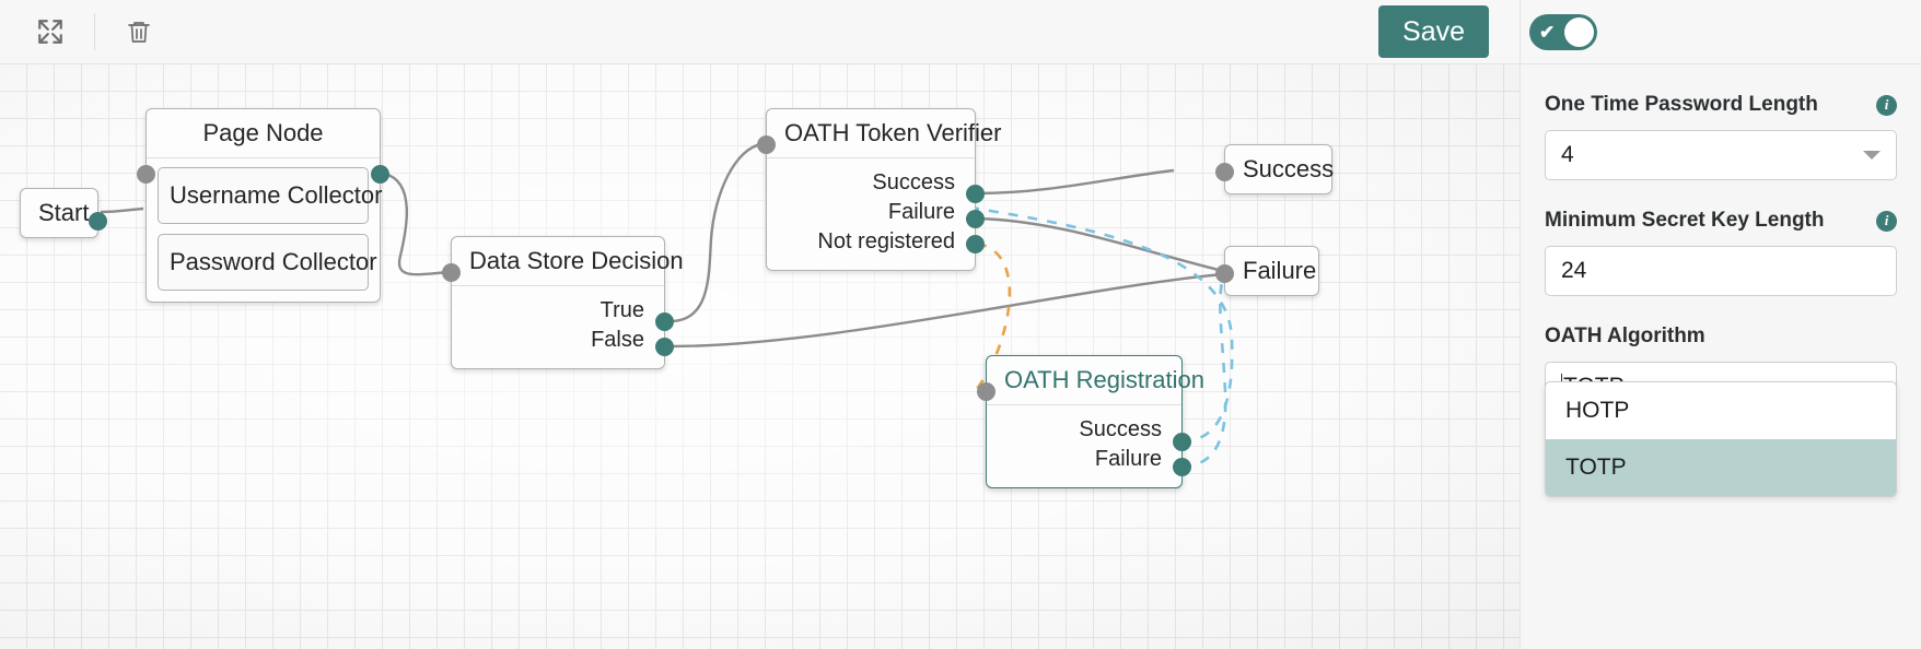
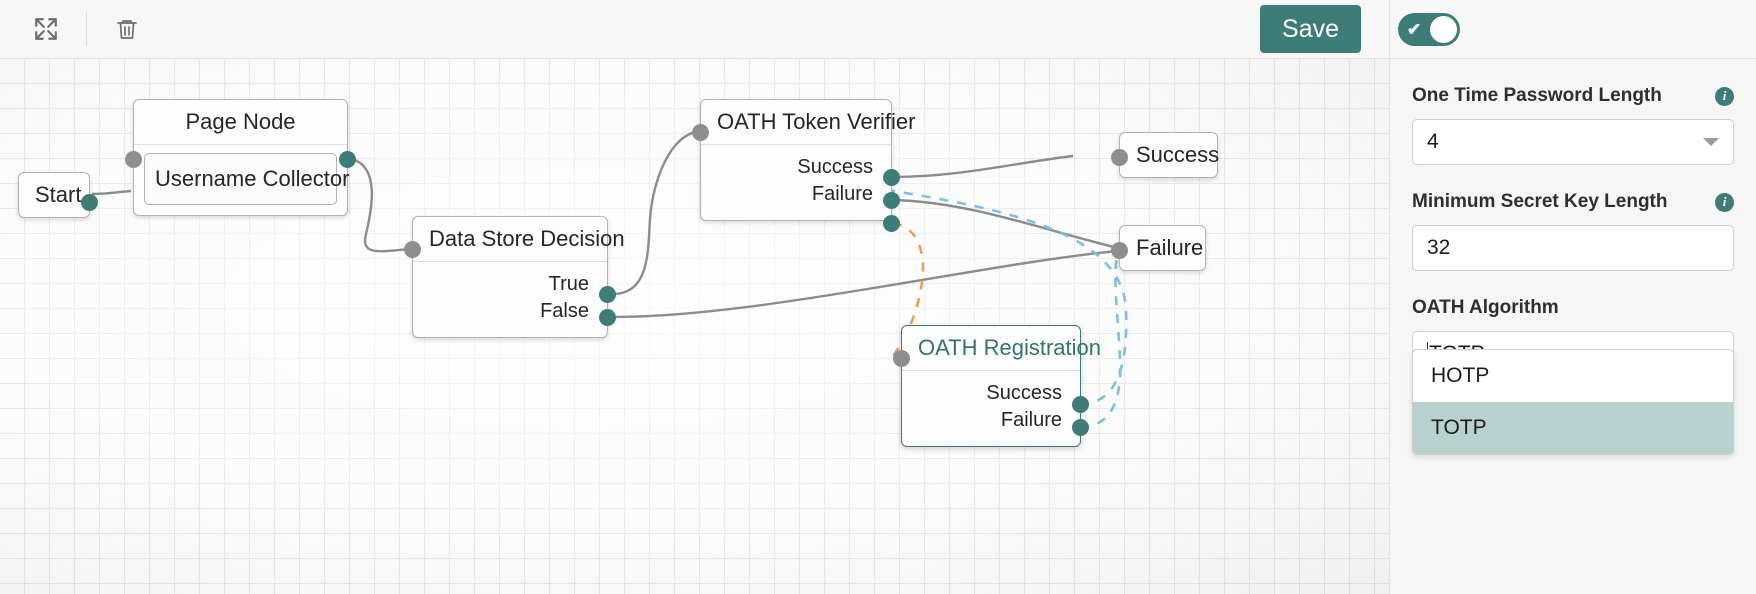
  Save
  ✔
  Start
  Page Node
  Username Collector
- Password Collector
  Data Store Decision
  True
  False
  OATH Token Verifier
  Success
  Failure
- Not registered
  OATH Registration
  Success
  Failure
  Success
  Failure
  One Time Password Length
  i
  4
  Minimum Secret Key Length
  i
- 24
+ 32
  OATH Algorithm
  HOTP
  TOTP
